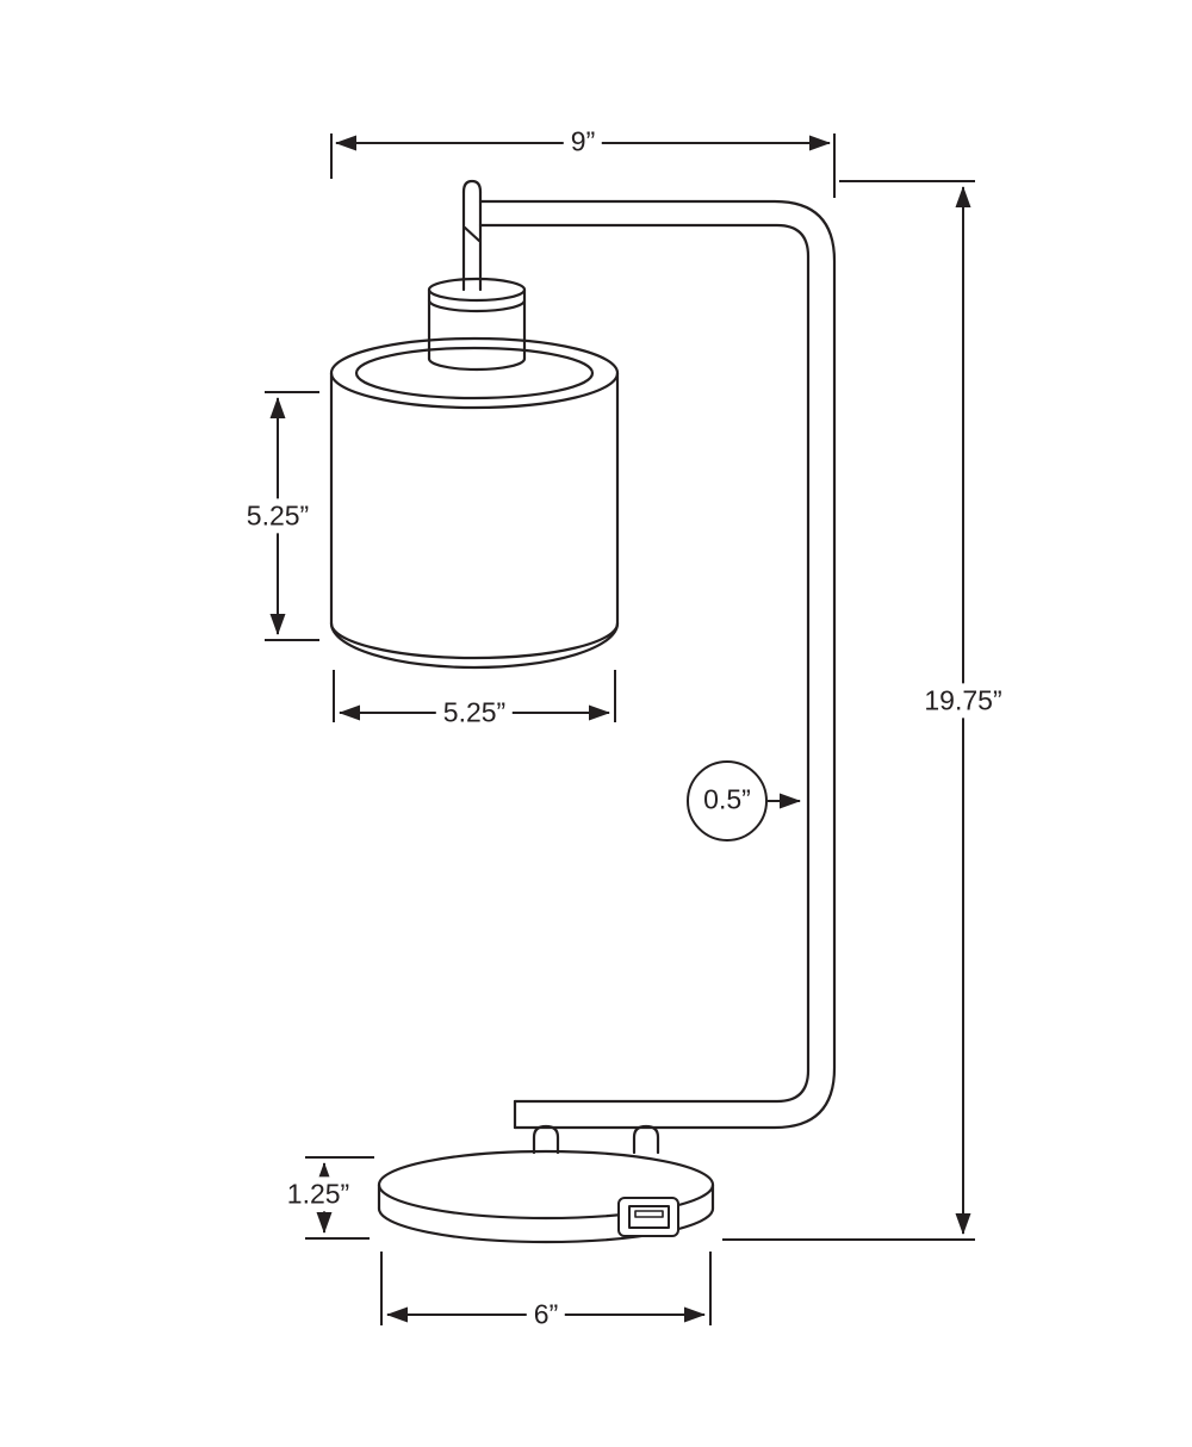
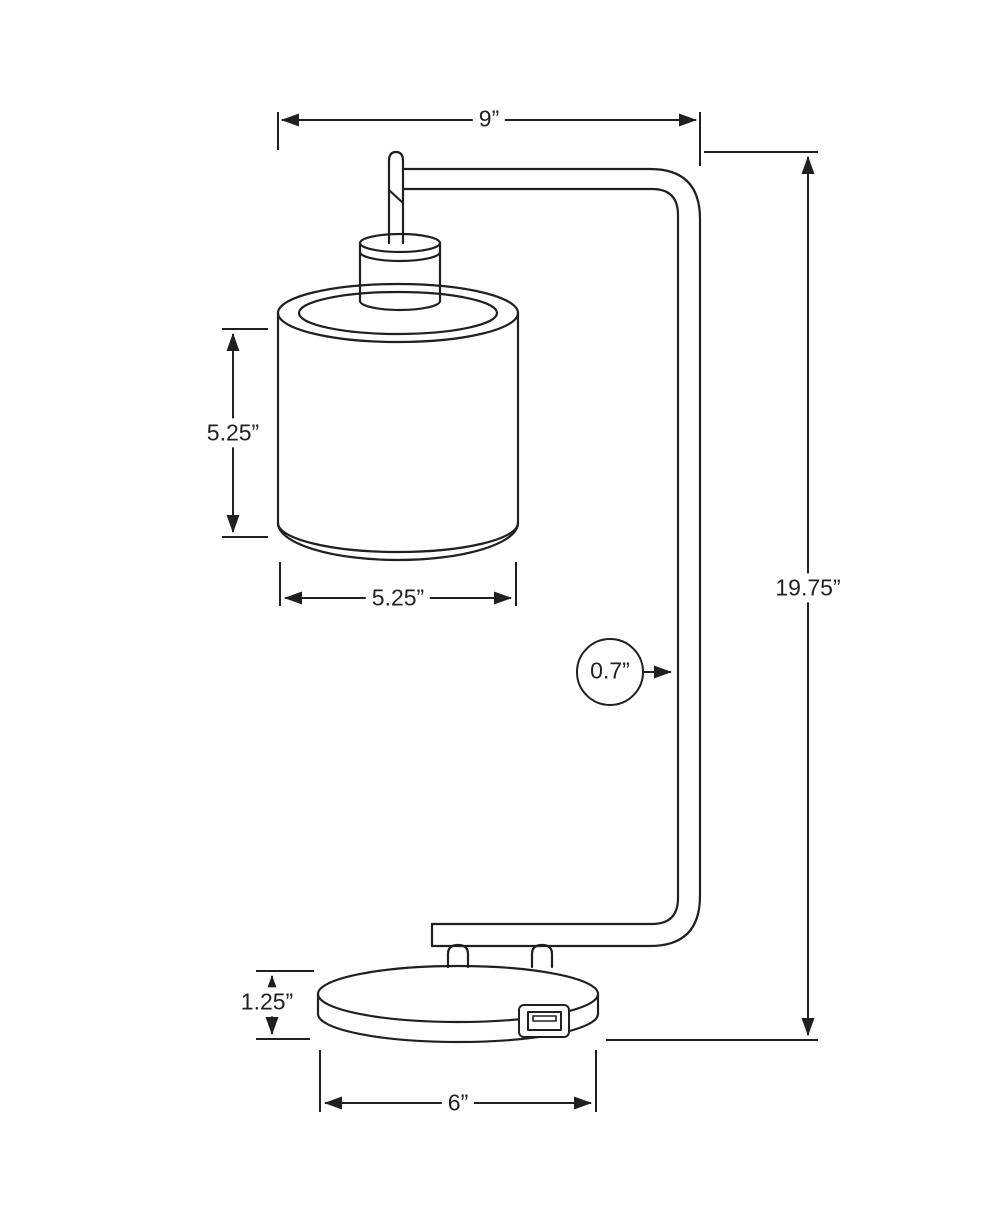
  9”
  19.75”
  5.25”
  5.25”
- 0.5”
+ 0.7”
  1.25”
  6”
